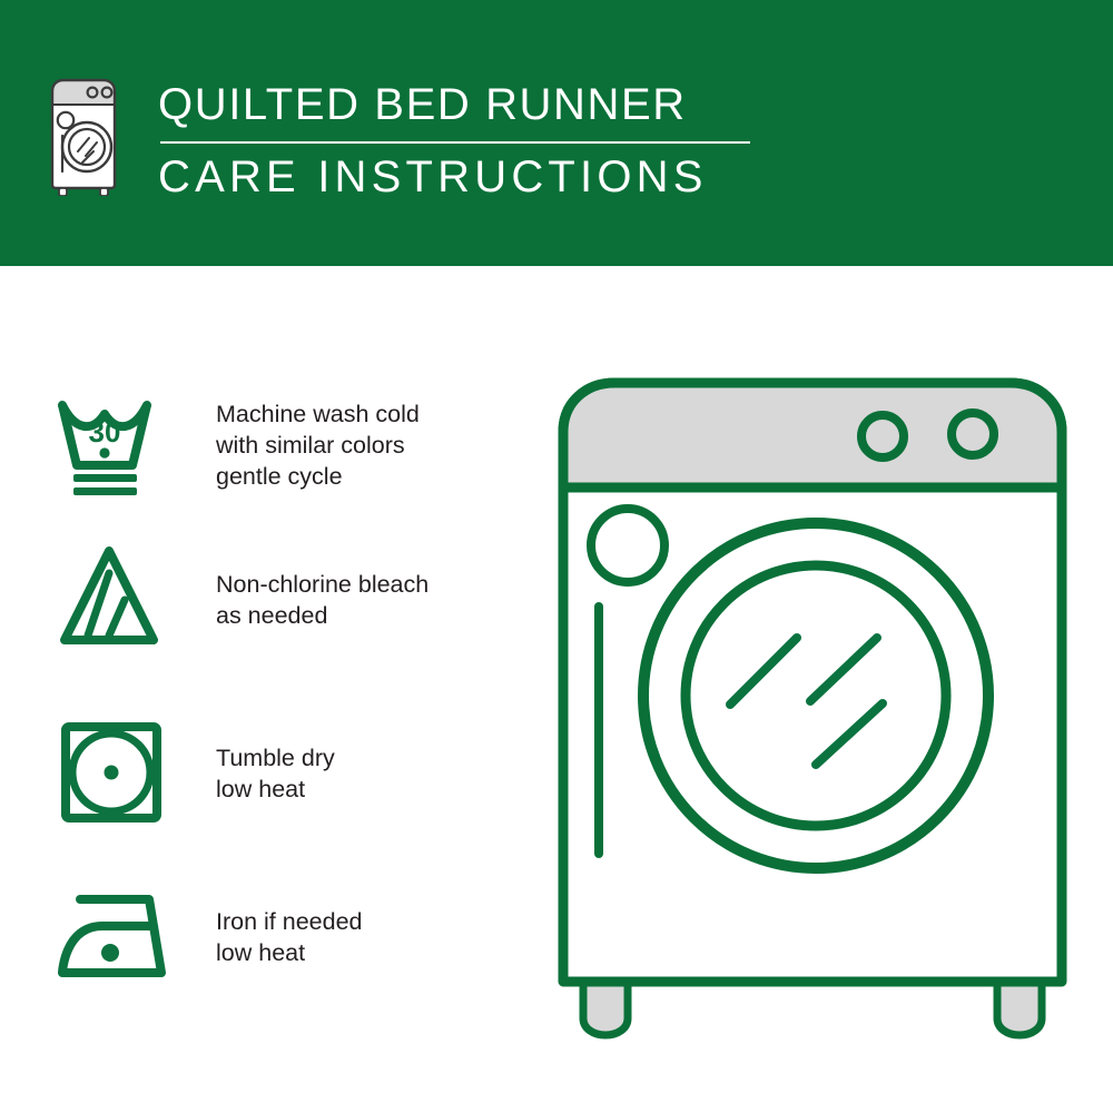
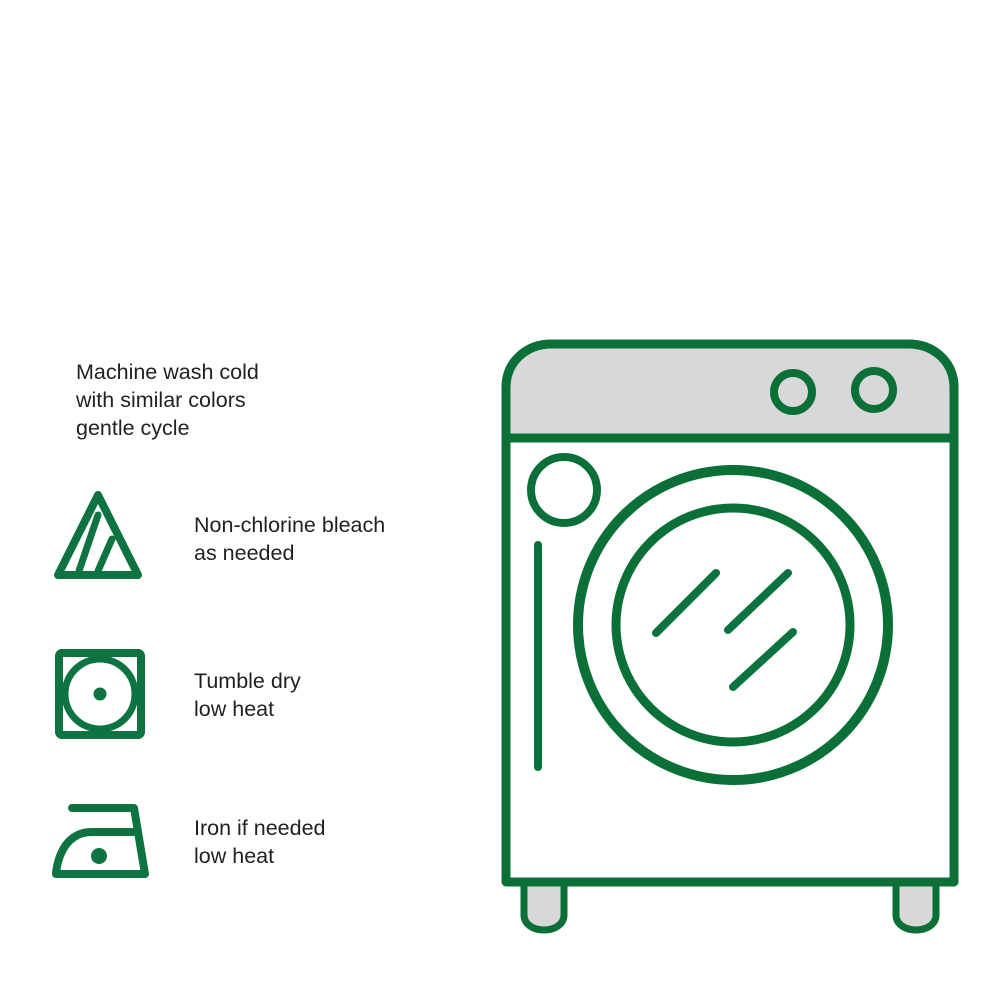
- QUILTED BED RUNNER
- CARE INSTRUCTIONS
- 30
  Machine wash cold
  with similar colors
  gentle cycle
  Non-chlorine bleach
  as needed
  Tumble dry
  low heat
  Iron if needed
  low heat
